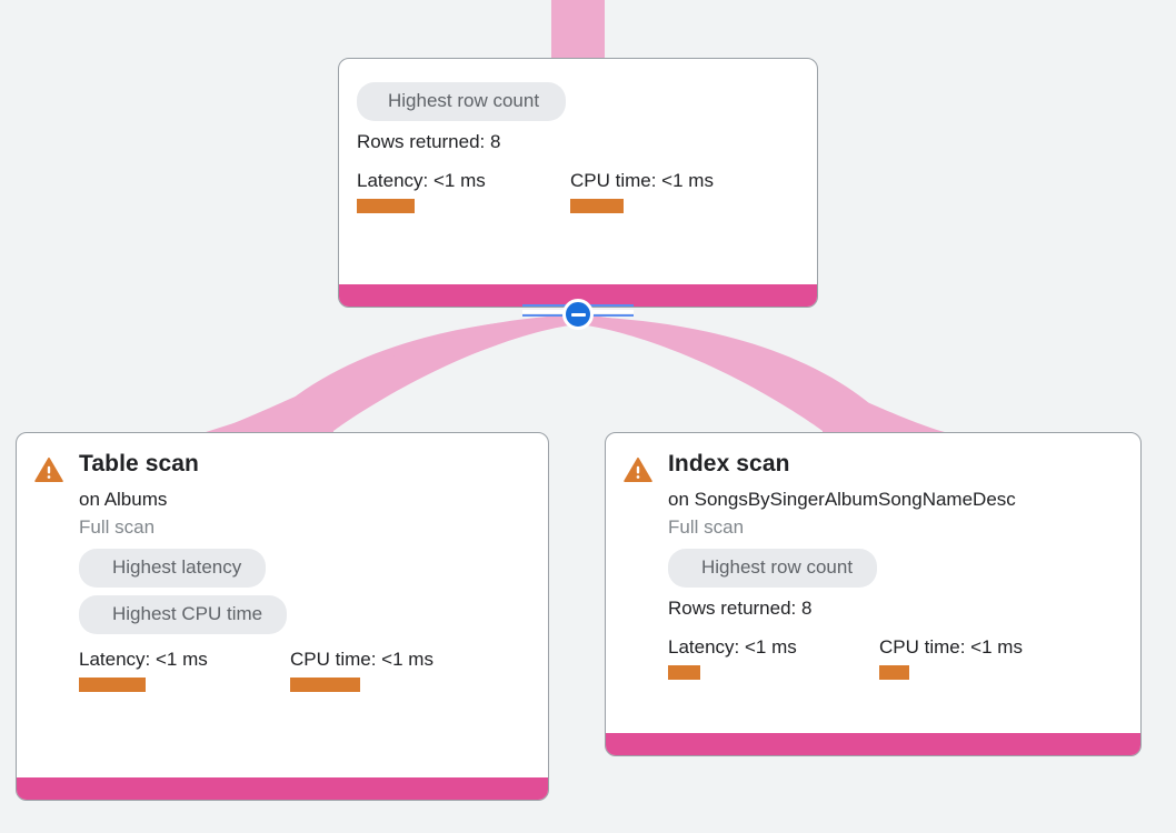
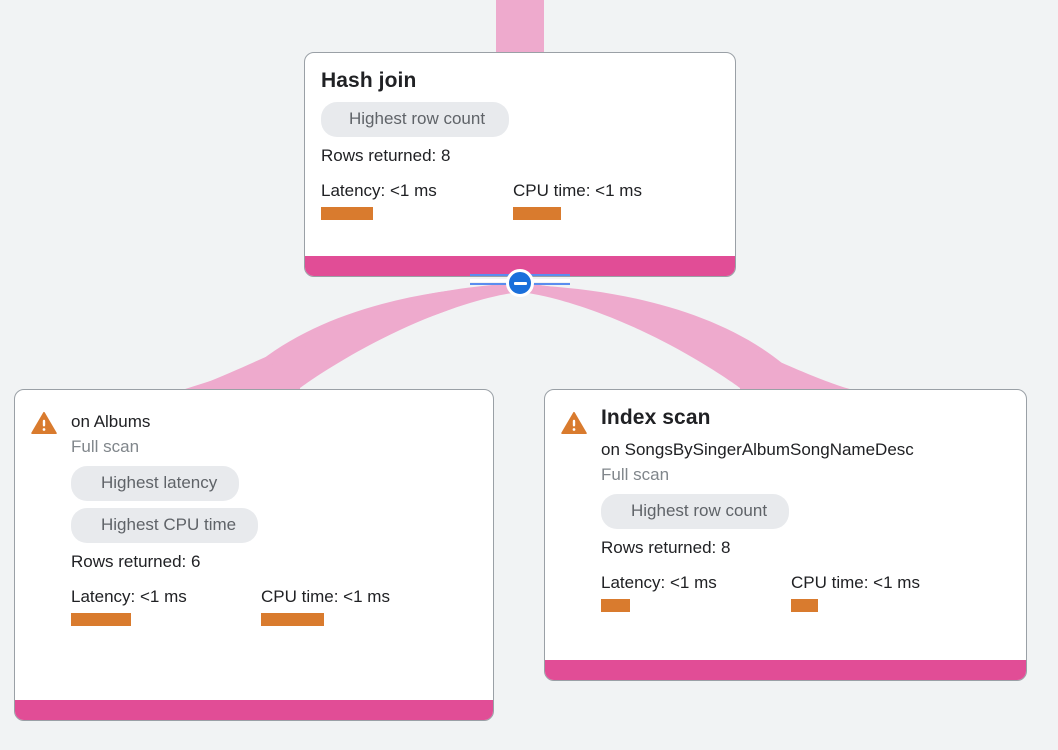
+ Hash join
  Highest row count
  Rows returned: 8
  Latency: <1 ms
  CPU time: <1 ms
- Table scan
  on Albums
  Full scan
  Highest latency
  Highest CPU time
+ Rows returned: 6
  Latency: <1 ms
  CPU time: <1 ms
  Index scan
  on SongsBySingerAlbumSongNameDesc
  Full scan
  Highest row count
  Rows returned: 8
  Latency: <1 ms
  CPU time: <1 ms
